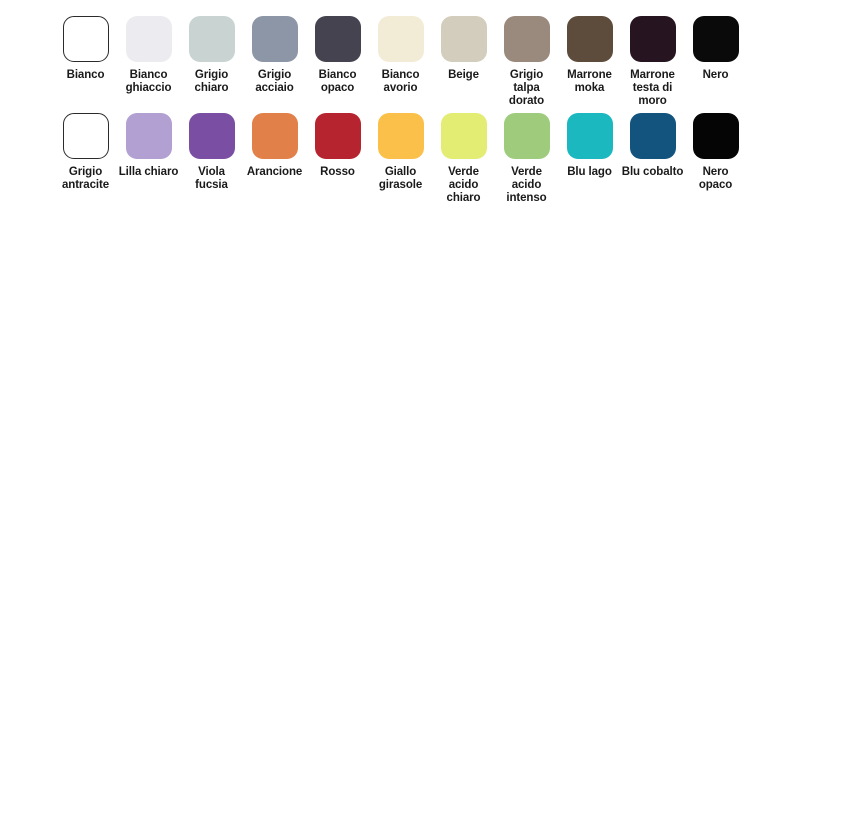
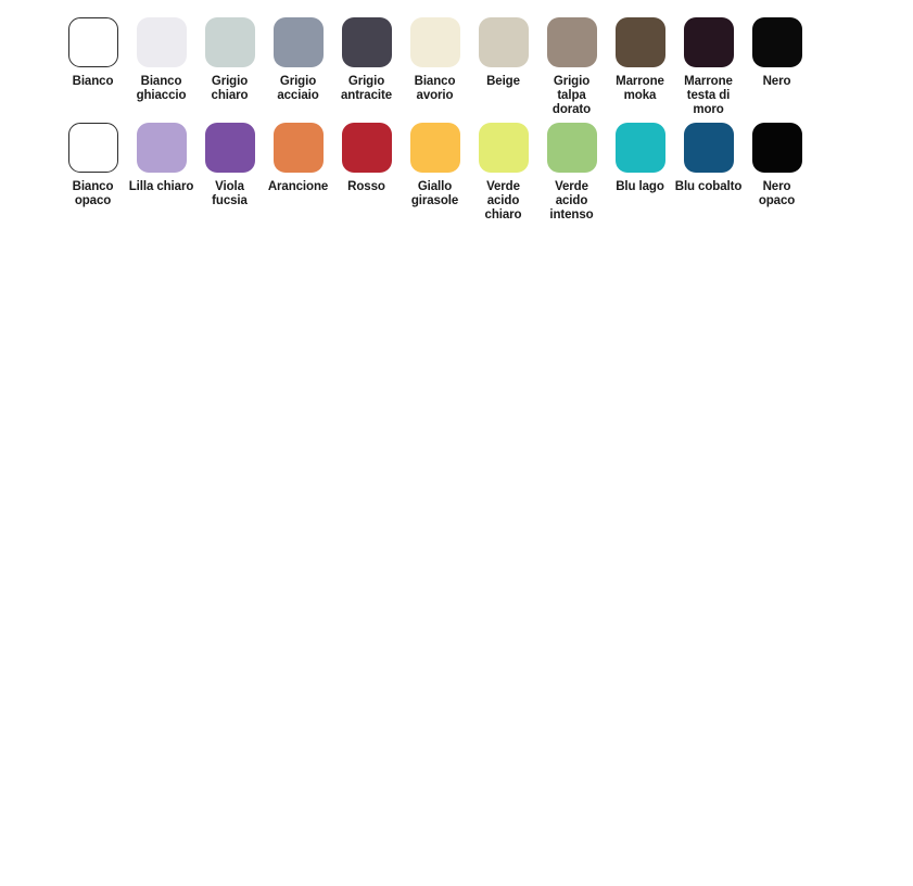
  Bianco
  Bianco ghiaccio
  Grigio chiaro
  Grigio acciaio
- Bianco opaco
+ Grigio antracite
  Bianco avorio
  Beige
  Grigio talpa dorato
  Marrone moka
  Marrone testa di moro
  Nero
- Grigio antracite
+ Bianco opaco
  Lilla chiaro
  Viola fucsia
  Arancione
  Rosso
  Giallo girasole
  Verde acido chiaro
  Verde acido intenso
  Blu lago
  Blu cobalto
  Nero opaco
